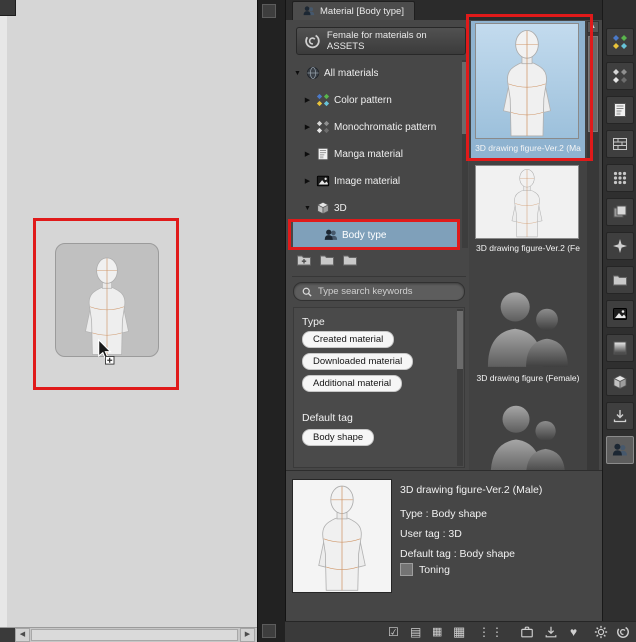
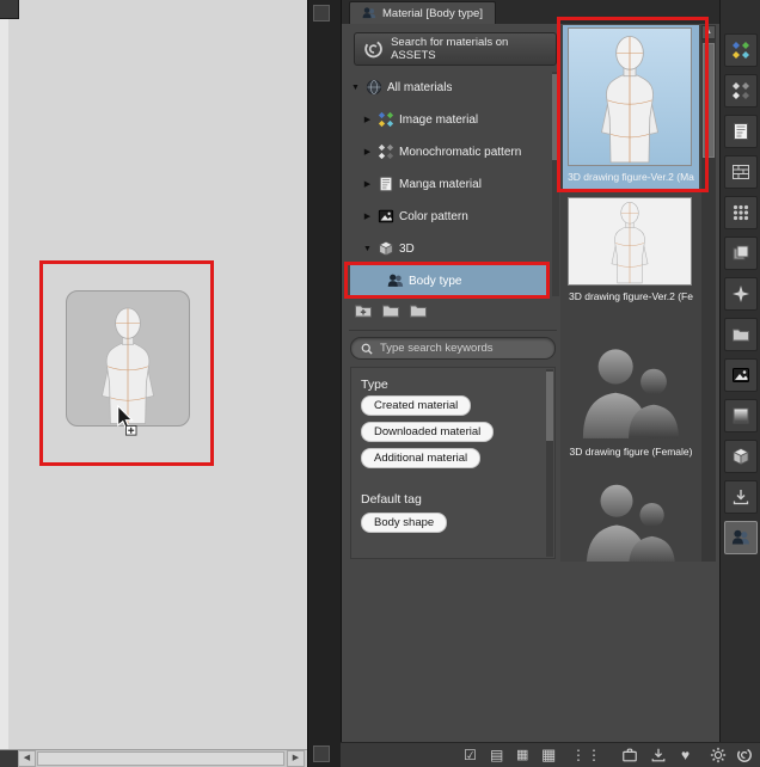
  Material [Body type]
- Female for materials on ASSETS
+ Search for materials on ASSETS
  All materials
- Color pattern
+ Image material
  Monochromatic pattern
  Manga material
- Image material
+ Color pattern
  3D
  Body type
  Type search keywords
  Type
  Created material
  Downloaded material
  Additional material
  Default tag
  Body shape
  3D drawing figure-Ver.2 (Ma
  3D drawing figure-Ver.2 (Fe
  3D drawing figure (Female)
- 3D drawing figure-Ver.2 (Male)
- Type : Body shape
- User tag : 3D
- Default tag : Body shape
- Toning
  ☑
  ▤
  ▦
  ▦
  ⋮⋮
  ♥
